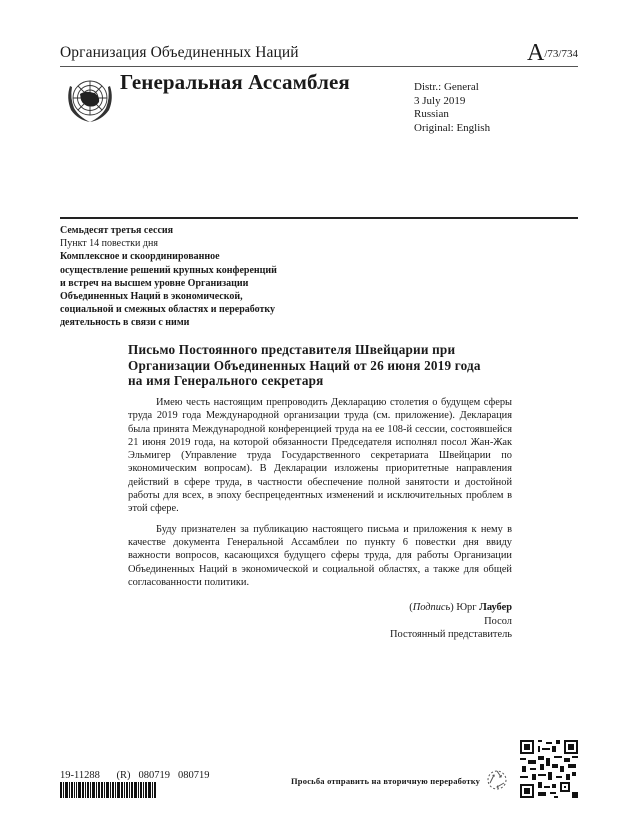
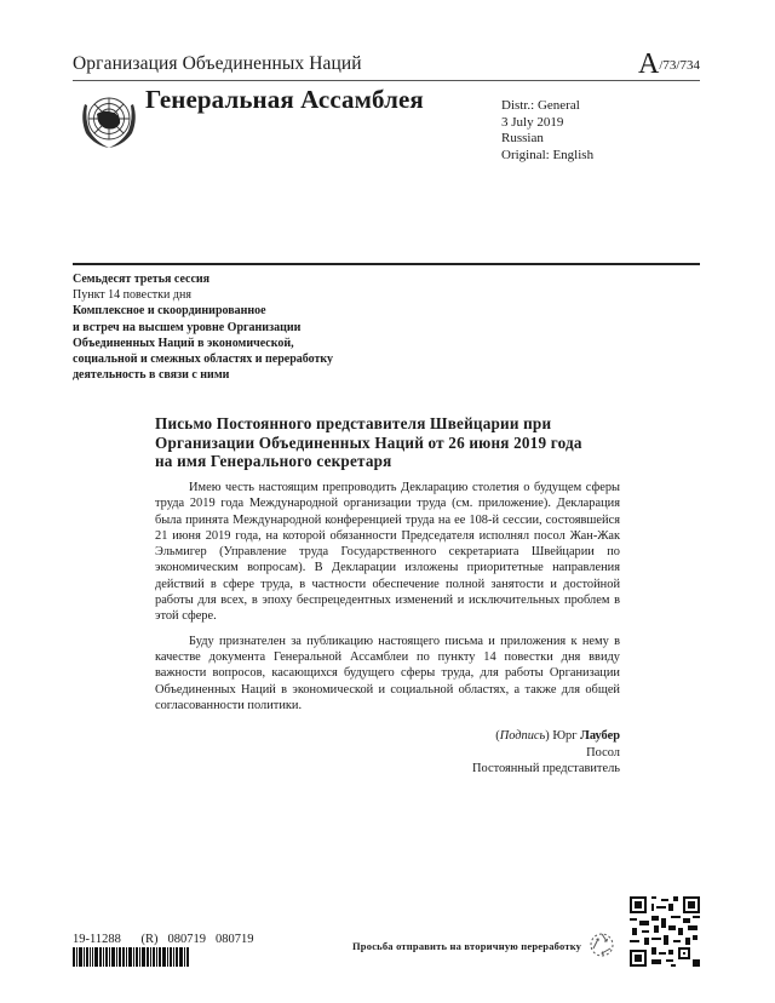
  Организация Объединенных Наций
  A/73/734
  Генеральная Ассамблея
  Distr.: General
  3 July 2019
  Russian
  Original: English
  Семьдесят третья сессия
  Пункт 14 повестки дня
  Комплексное и скоординированное
- осуществление решений крупных конференций
  и встреч на высшем уровне Организации
  Объединенных Наций в экономической,
  социальной и смежных областях и переработку
  деятельность в связи с ними
  Письмо Постоянного представителя Швейцарии при
  Организации Объединенных Наций от 26 июня 2019 года
  на имя Генерального секретаря
  Имею честь настоящим препроводить Декларацию столетия о будущем сферы труда 2019 года Международной организации труда (см. приложение). Декларация была принята Международной конференцией труда на ее 108-й сессии, состоявшейся 21 июня 2019 года, на которой обязанности Председателя исполнял посол Жан-Жак Эльмигер (Управление труда Государственного секретариата Швейцарии по экономическим вопросам). В Декларации изложены приоритетные направления действий в сфере труда, в частности обеспечение полной занятости и достойной работы для всех, в эпоху беспрецедентных изменений и исключительных проблем в этой сфере.
- Буду признателен за публикацию настоящего письма и приложения к нему в качестве документа Генеральной Ассамблеи по пункту 6 повестки дня ввиду важности вопросов, касающихся будущего сферы труда, для работы Организации Объединенных Наций в экономической и социальной областях, а также для общей согласованности политики.
+ Буду признателен за публикацию настоящего письма и приложения к нему в качестве документа Генеральной Ассамблеи по пункту 14 повестки дня ввиду важности вопросов, касающихся будущего сферы труда, для работы Организации Объединенных Наций в экономической и социальной областях, а также для общей согласованности политики.
  (Подпись) Юрг Лаубер
  Посол
  Постоянный представитель
  19-11288 (R) 080719 080719
  Просьба отправить на вторичную переработку
